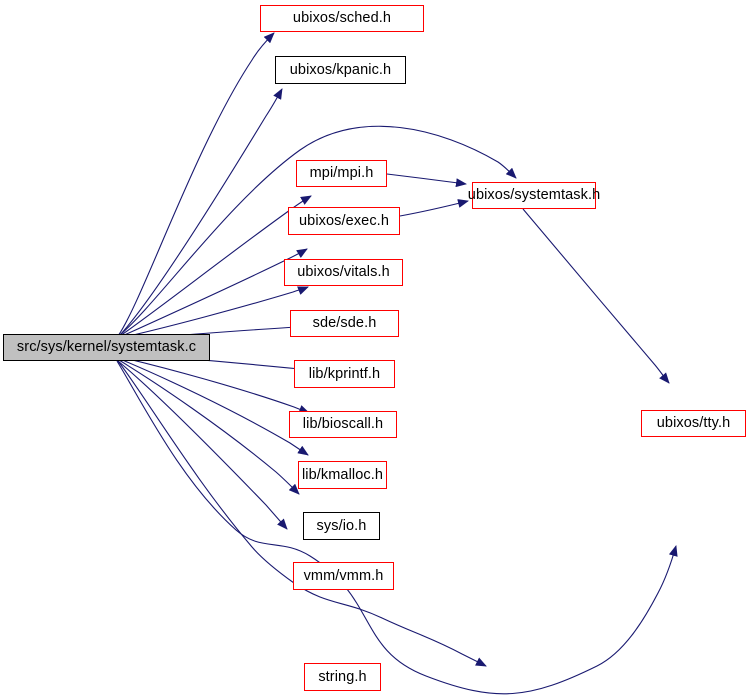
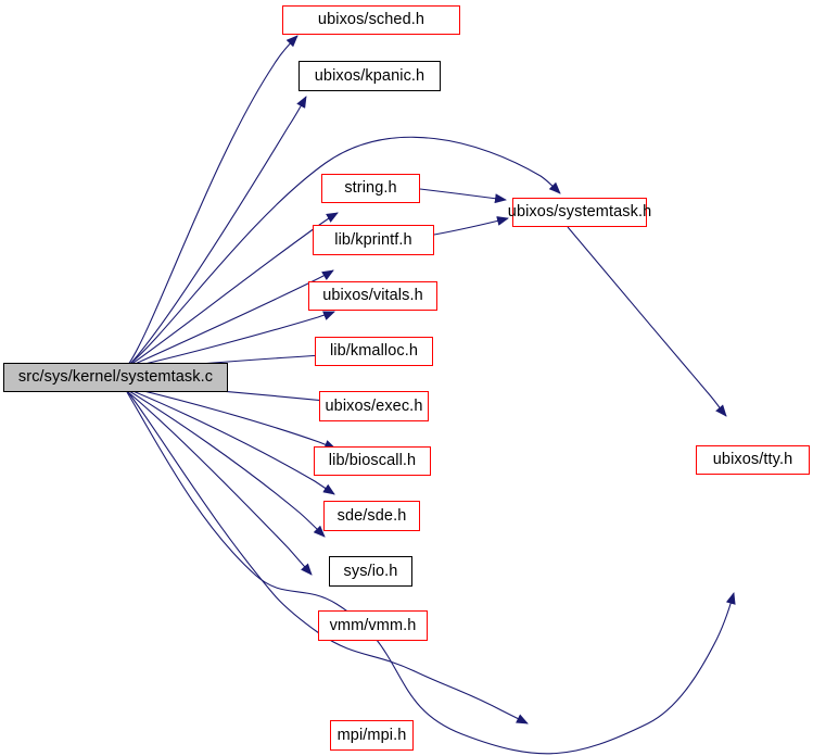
  src/sys/kernel/systemtask.c
  ubixos/sched.h
  ubixos/kpanic.h
- mpi/mpi.h
+ string.h
- ubixos/exec.h
+ lib/kprintf.h
  ubixos/vitals.h
- sde/sde.h
+ lib/kmalloc.h
- lib/kprintf.h
+ ubixos/exec.h
  lib/bioscall.h
- lib/kmalloc.h
+ sde/sde.h
  sys/io.h
  vmm/vmm.h
- string.h
+ mpi/mpi.h
  ubixos/systemtask.h
  ubixos/tty.h
